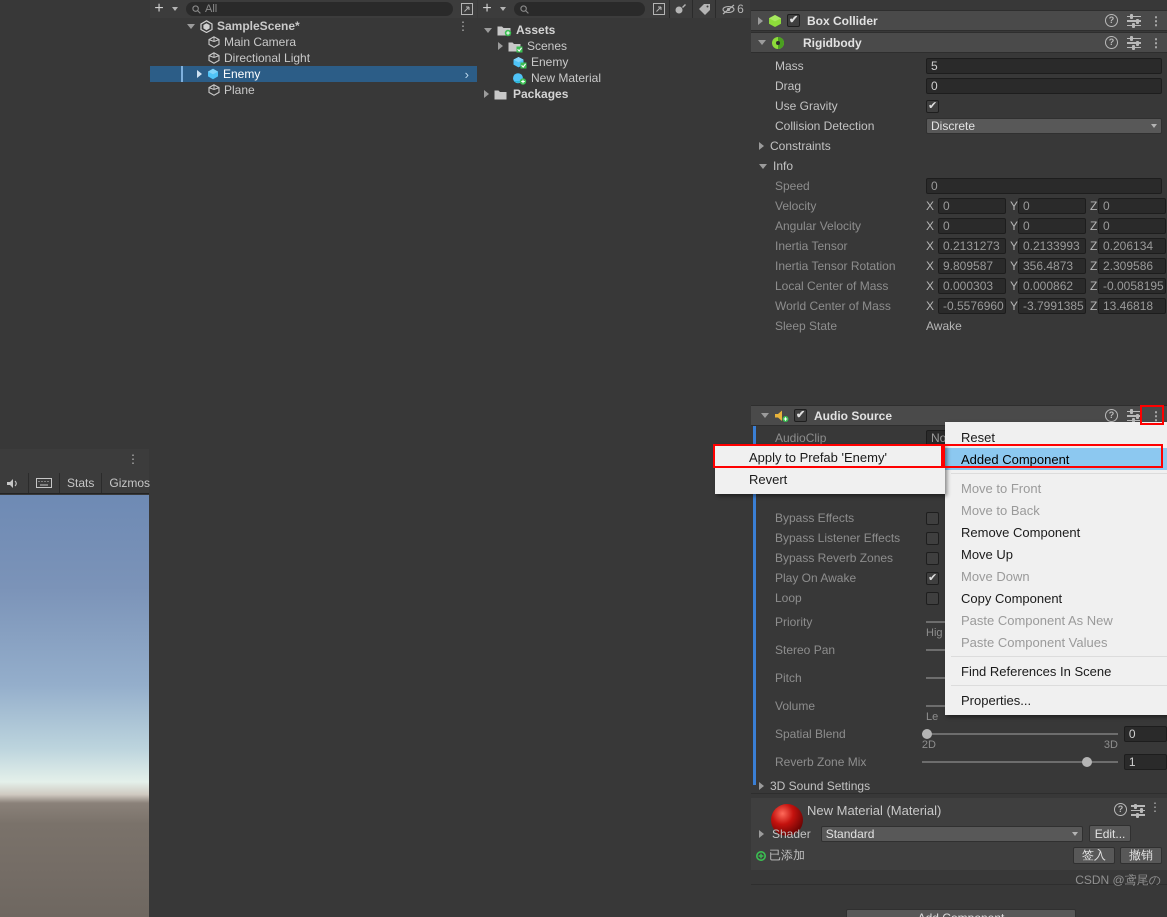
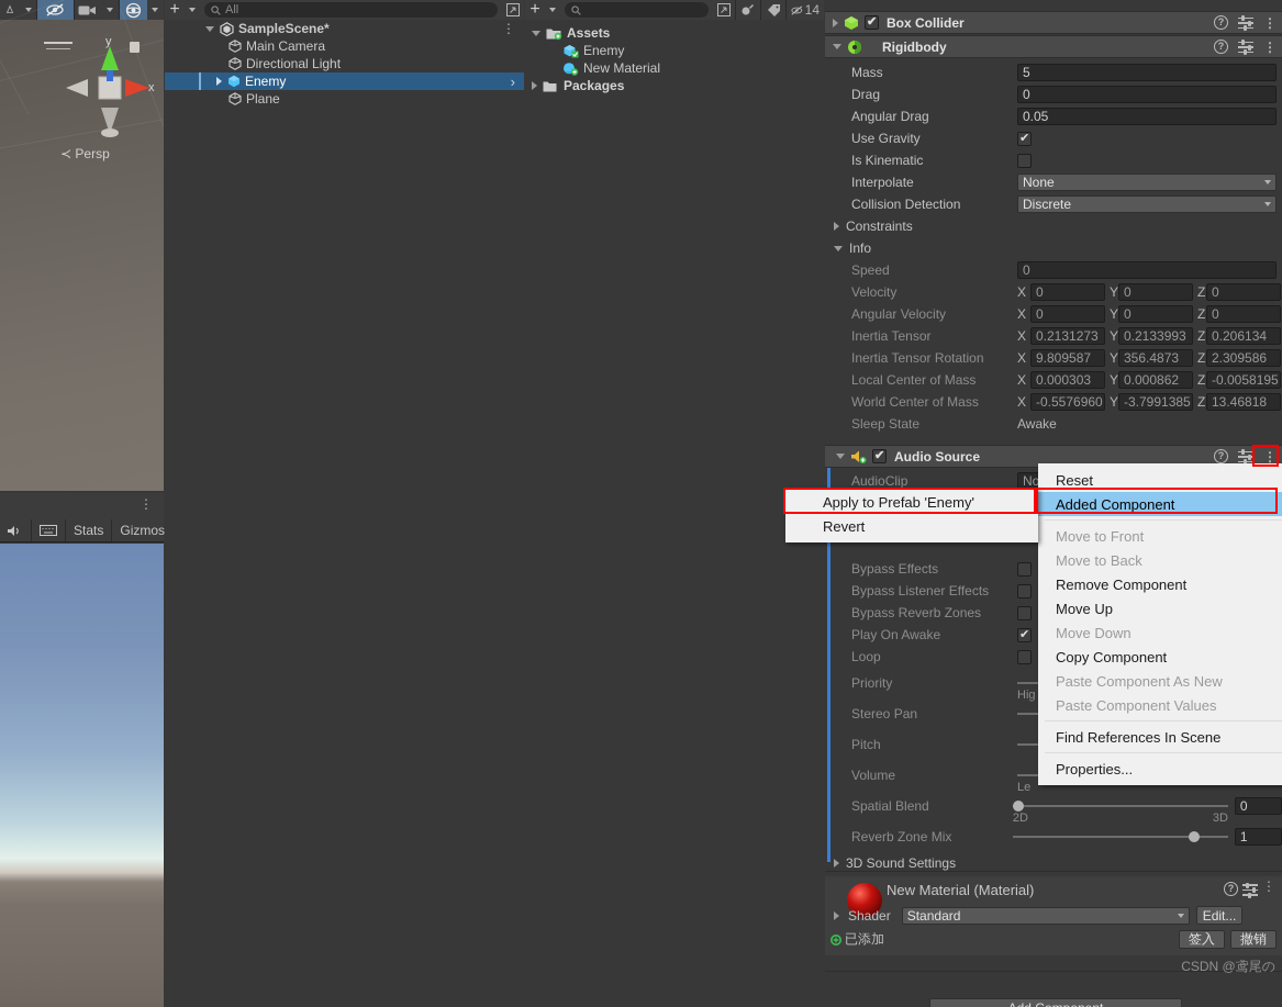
+ y
+ x
+ ≺ Persp
  ⋮
  Stats
  Gizmos
  +
  All
  SampleScene*
  ⋮
  Main Camera
  Directional Light
  Enemy
  ›
  Plane
  +
- 6
+ 14
  Assets
- Scenes
  Enemy
  New Material
  Packages
  Box Collider
  ?
  ⋮
  Rigidbody
  ?
  ⋮
  Mass
  5
  Drag
  0
+ Angular Drag
+ 0.05
  Use Gravity
+ Is Kinematic
+ Interpolate
+ None
  Collision Detection
  Discrete
  Constraints
  Info
  Speed
  0
  Velocity
  X
  0
  Y
  0
  Z
  0
  Angular Velocity
  X
  0
  Y
  0
  Z
  0
  Inertia Tensor
  X
  0.2131273
  Y
  0.2133993
  Z
  0.206134
  Inertia Tensor Rotation
  X
  9.809587
  Y
  356.4873
  Z
  2.309586
  Local Center of Mass
  X
  0.000303
  Y
  0.000862
  Z
  -0.0058195
  World Center of Mass
  X
  -0.5576960
  Y
  -3.7991385
  Z
  13.46818
  Sleep State
  Awake
  Audio Source
  ?
  ⋮
  AudioClip
  No
  Bypass Effects
  Bypass Listener Effects
  Bypass Reverb Zones
  Play On Awake
  Loop
  Priority
  Hig
  Stereo Pan
  Pitch
  Volume
  Le
  Spatial Blend
  2D
  3D
  0
  Reverb Zone Mix
  1
  3D Sound Settings
  New Material (Material)
  ?
  ⋮
  Shader
  Standard
  Edit...
  已添加
  签入
  撤销
  CSDN @鸢尾の
  Reset
  Added Component
  Move to Front
  Move to Back
  Remove Component
  Move Up
  Move Down
  Copy Component
  Paste Component As New
  Paste Component Values
  Find References In Scene
  Properties...
  Apply to Prefab 'Enemy'
  Revert
